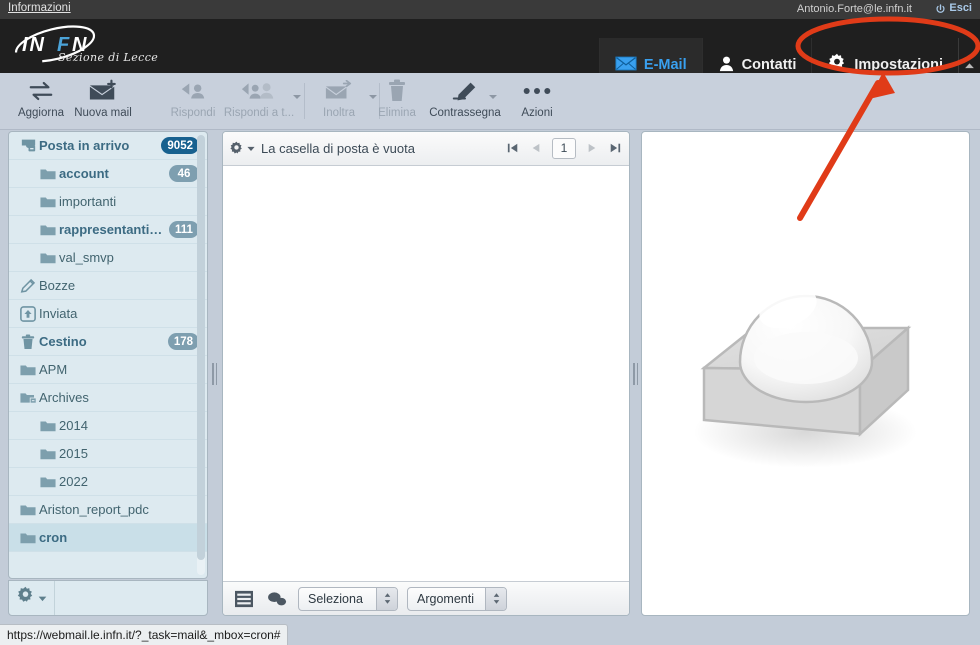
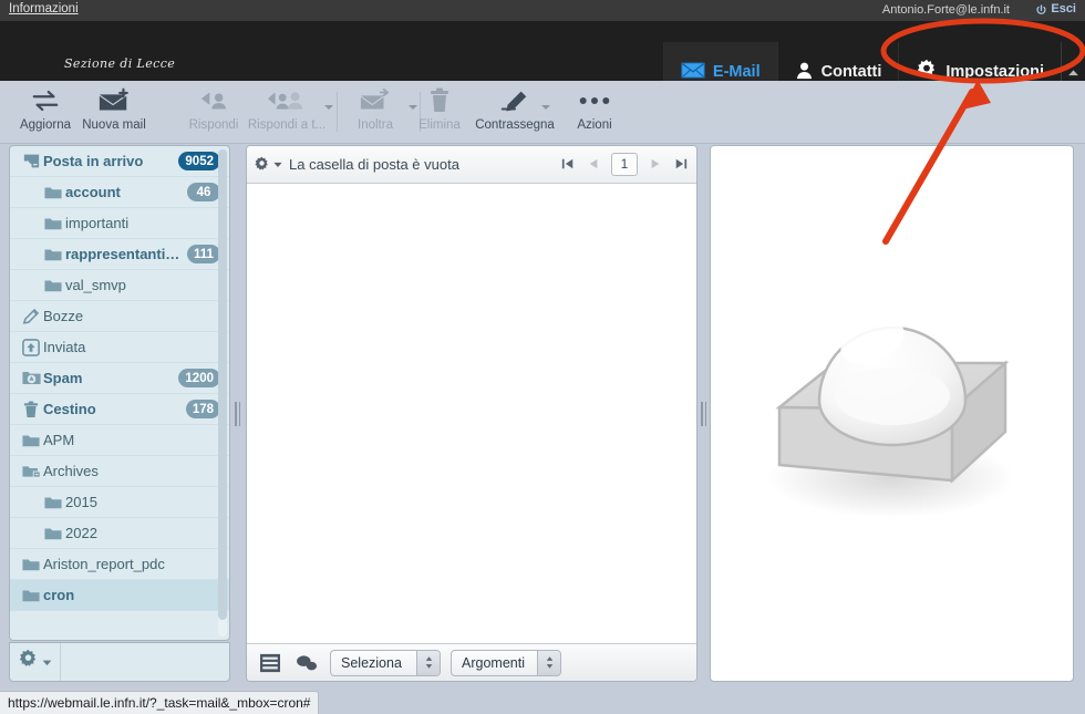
  Informazioni
  Antonio.Forte@le.infn.it
  Esci
- IN
- F
- N
  Sezione di Lecce
  E-Mail
  Contatti
  Impostazioni
  Aggiorna
  Nuova mail
  Rispondi
  Rispondi a t...
  Inoltra
  Elimina
  Contrassegna
  Azioni
  Posta in arrivo
  9052
  account
  46
  importanti
  rappresentanti…
  111
  val_smvp
  Bozze
  Inviata
+ Spam
+ 1200
  Cestino
  178
  APM
  Archives
- 2014
  2015
  2022
  Ariston_report_pdc
  cron
  La casella di posta è vuota
  1
  Seleziona
  Argomenti
  https://webmail.le.infn.it/?_task=mail&_mbox=cron#
